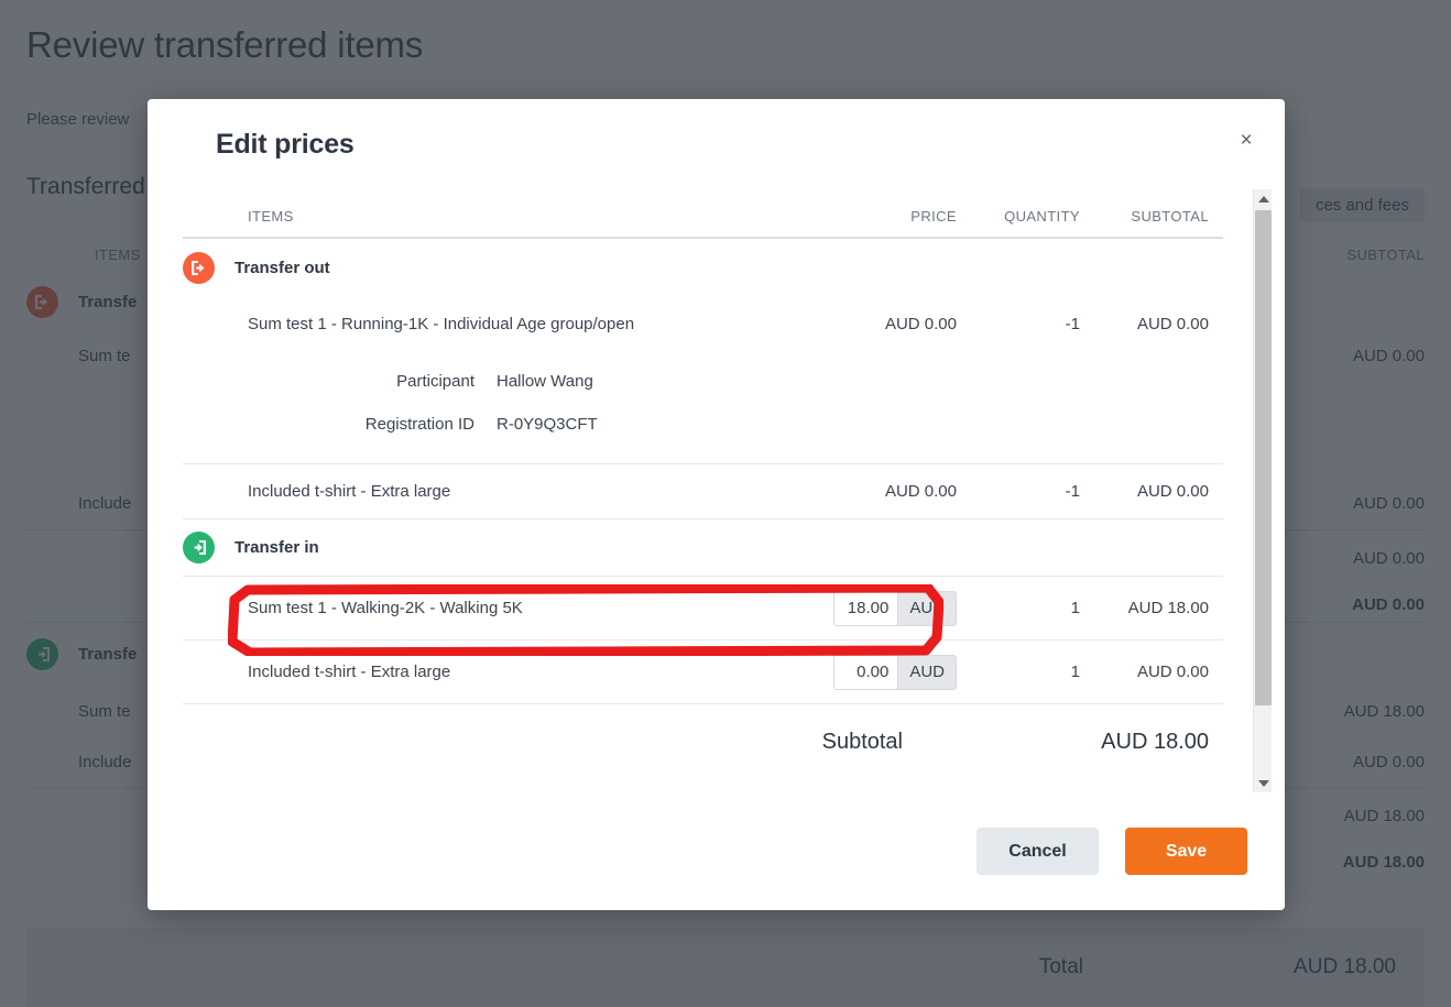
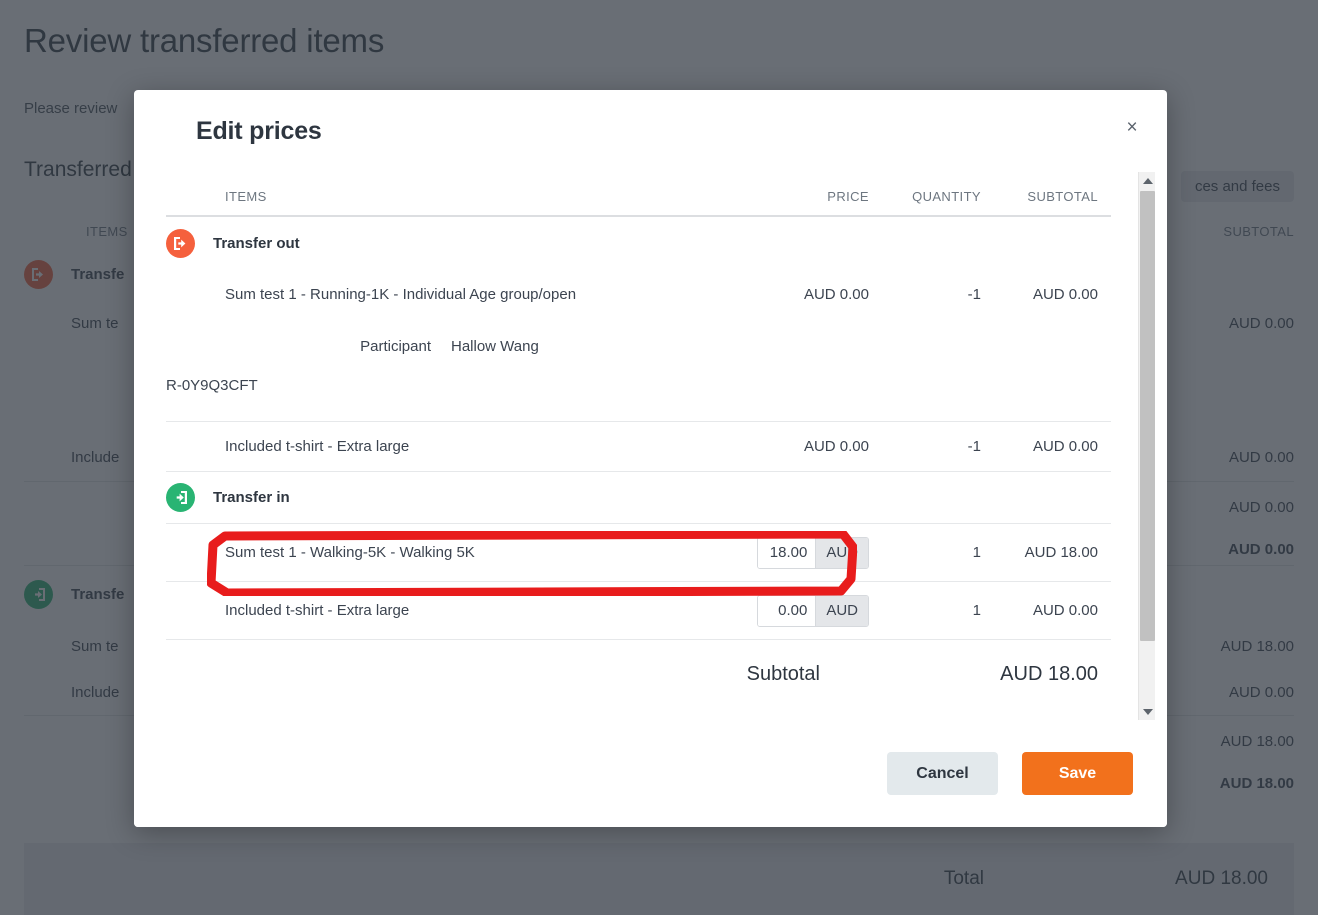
  Review transferred items
  Please review
  Transferred
  ces and fees
  ITEMS
  SUBTOTAL
  Transfe
  Sum te
  AUD 0.00
  Include
  AUD 0.00
  AUD 0.00
  AUD 0.00
  Transfe
  Sum te
  AUD 18.00
  Include
  AUD 0.00
  AUD 18.00
  AUD 18.00
  Total
  AUD 18.00
  Edit prices
  ×
  ITEMS
  PRICE
  QUANTITY
  SUBTOTAL
  Transfer out
  Sum test 1 - Running-1K - Individual Age group/open
  AUD 0.00
  -1
  AUD 0.00
  Participant
  Hallow Wang
- Registration ID
  R-0Y9Q3CFT
  Included t-shirt - Extra large
  AUD 0.00
  -1
  AUD 0.00
  Transfer in
- Sum test 1 - Walking-2K - Walking 5K
+ Sum test 1 - Walking-5K - Walking 5K
  18.00
  1
  AUD 18.00
  Included t-shirt - Extra large
  0.00
  AUD
  1
  AUD 0.00
  Subtotal
  AUD 18.00
  Cancel
  Save
